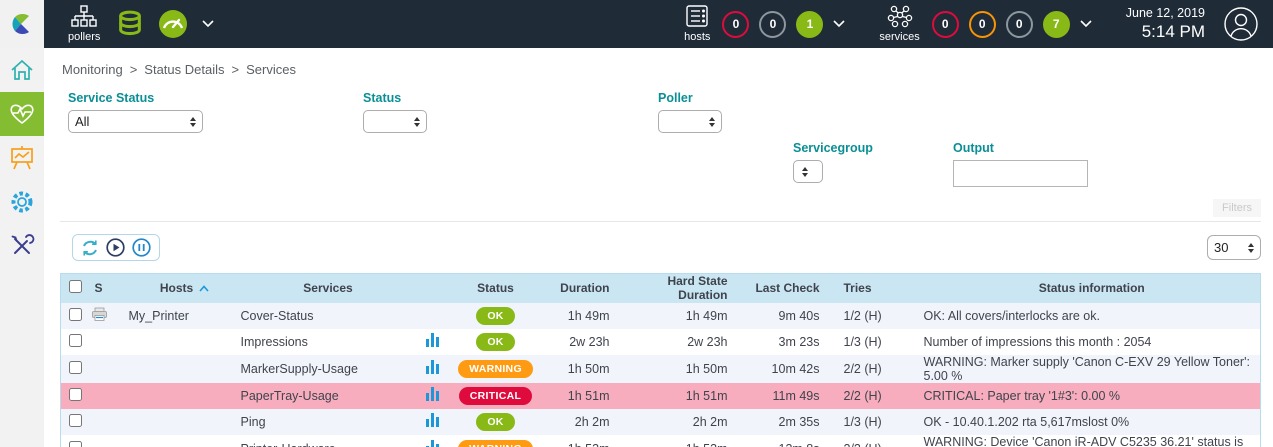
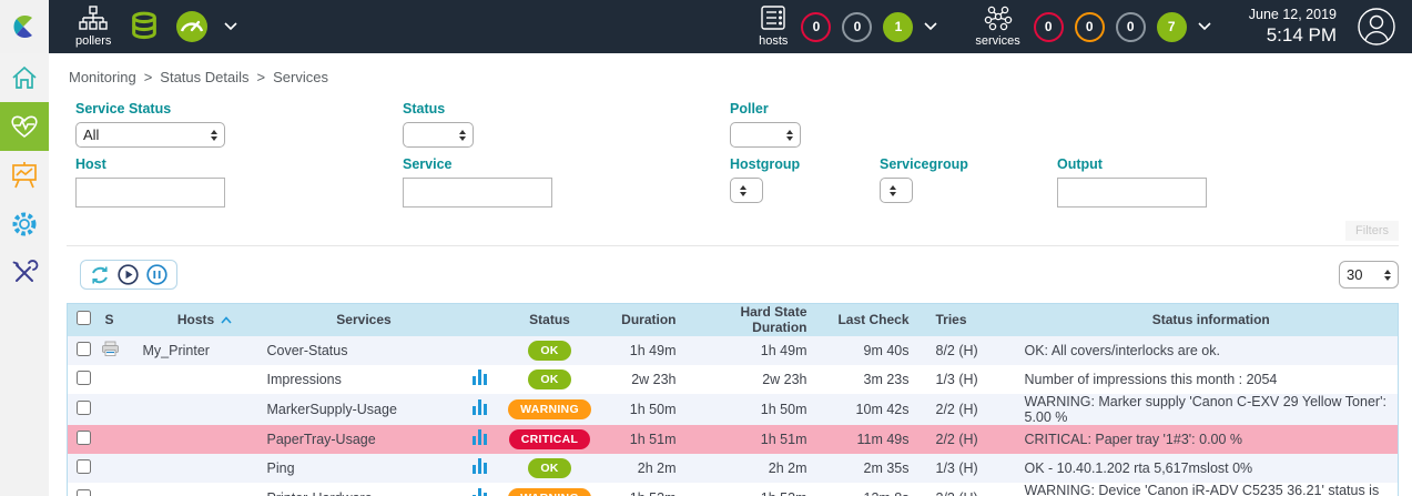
  pollers
  hosts
  0
  0
  1
  services
  0
  0
  0
  7
  June 12, 2019
  5:14 PM
  Monitoring
  >
  Status Details
  >
  Services
  Service Status
  All
  Status
  Poller
+ Host
+ Service
+ Hostgroup
  Servicegroup
  Output
  Filters
  30
  	S	Hosts	Services		Status	Duration	Hard State Duration	Last Check	Tries	Status information
- 		My_Printer	Cover-Status		OK	1h 49m	1h 49m	9m 40s	1/2 (H)	OK: All covers/interlocks are ok.
+ 		My_Printer	Cover-Status		OK	1h 49m	1h 49m	9m 40s	8/2 (H)	OK: All covers/interlocks are ok.
  			Impressions		OK	2w 23h	2w 23h	3m 23s	1/3 (H)	Number of impressions this month : 2054
  			MarkerSupply-Usage		WARNING	1h 50m	1h 50m	10m 42s	2/2 (H)	WARNING: Marker supply 'Canon C-EXV 29 Yellow Toner': 5.00 %
  			PaperTray-Usage		CRITICAL	1h 51m	1h 51m	11m 49s	2/2 (H)	CRITICAL: Paper tray '1#3': 0.00 %
  			Ping		OK	2h 2m	2h 2m	2m 35s	1/3 (H)	OK - 10.40.1.202 rta 5,617mslost 0%
